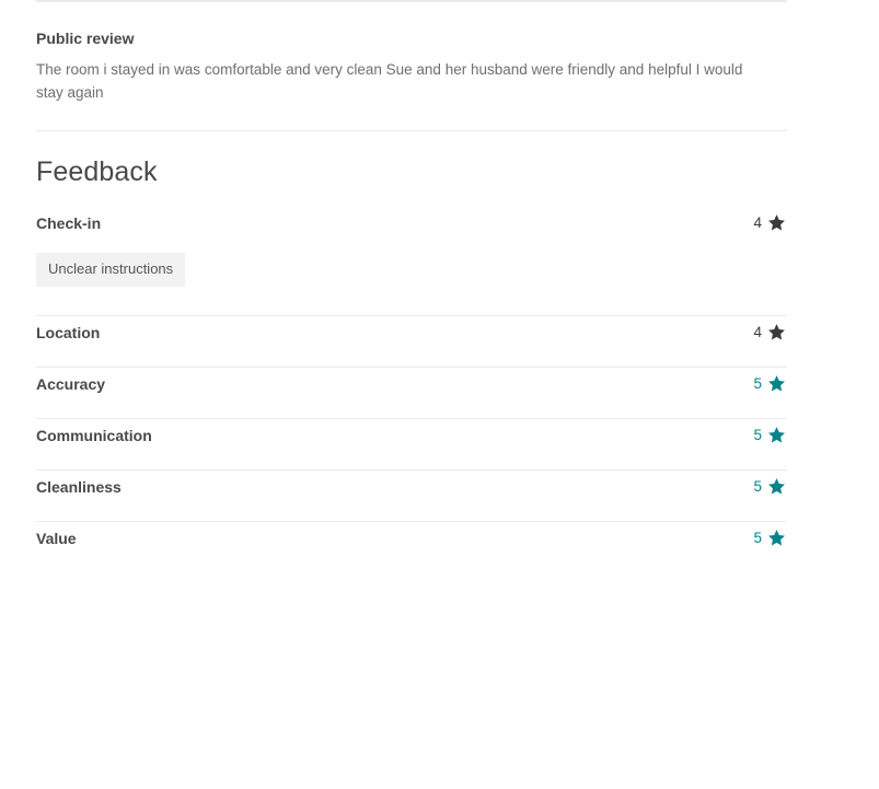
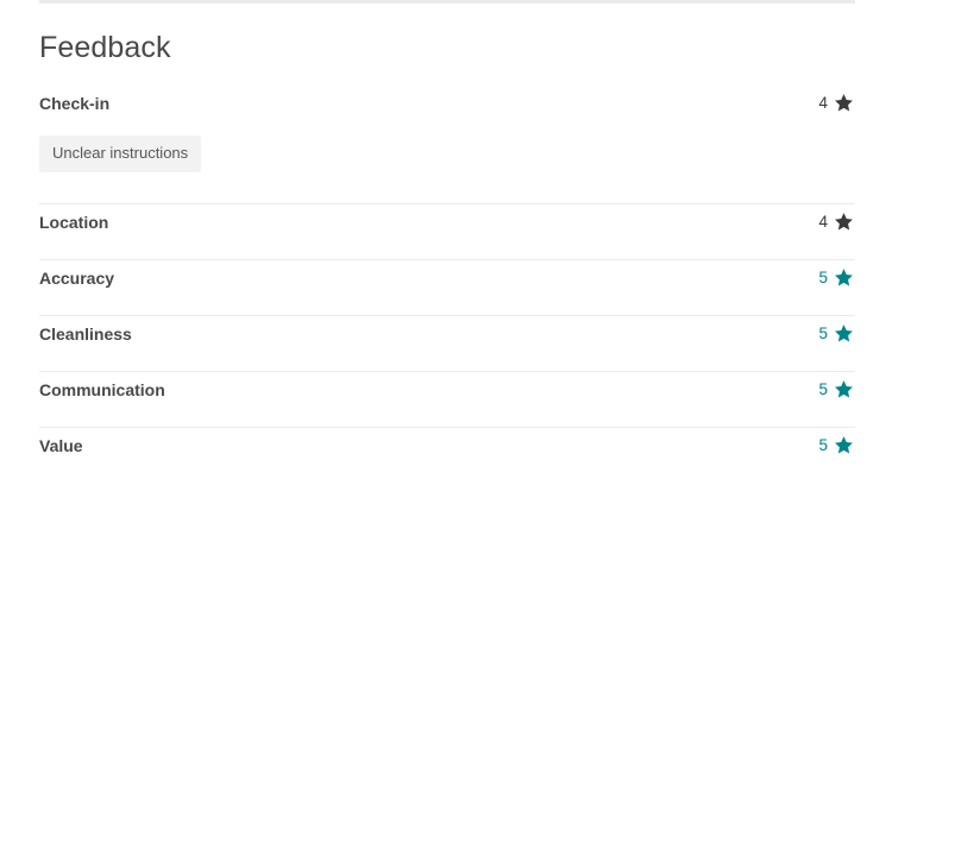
- Public review
- The room i stayed in was comfortable and very clean Sue and her husband were friendly and helpful I would stay again
  Feedback
  Check-in
  4
  Unclear instructions
  Location
  4
  Accuracy
  5
- Communication
+ Cleanliness
  5
- Cleanliness
+ Communication
  5
  Value
  5
